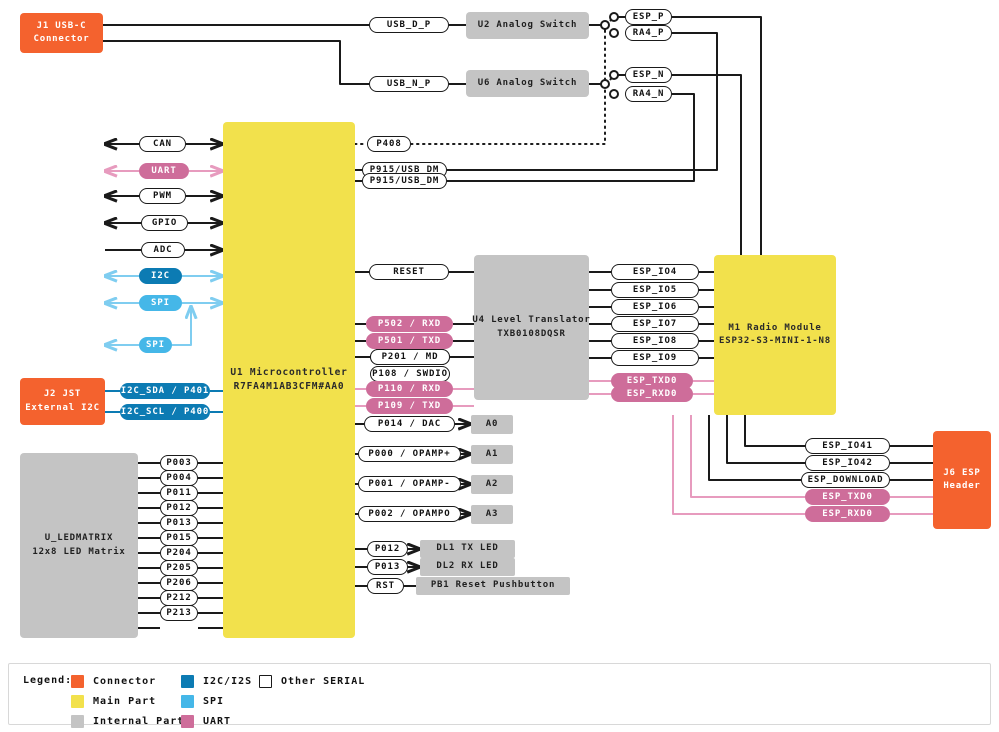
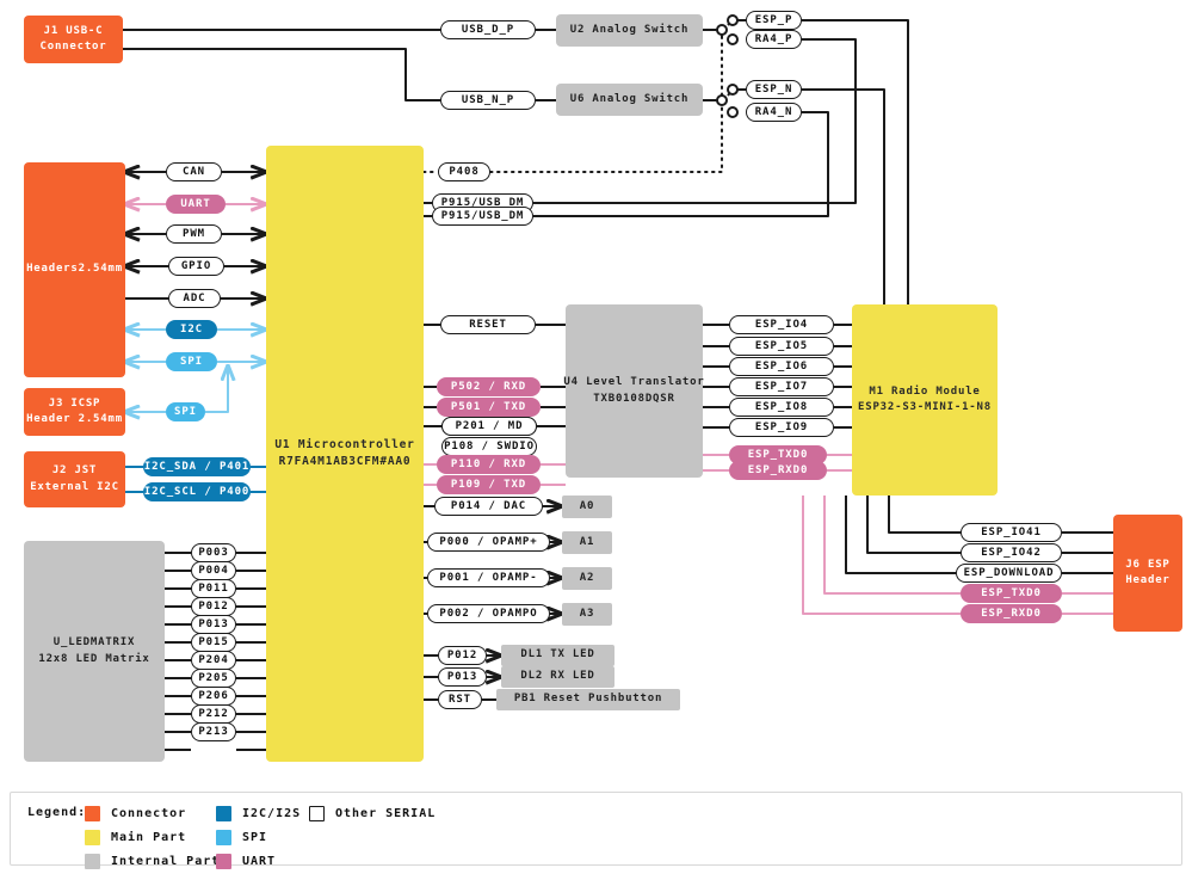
  J1 USB-C
  Connector
  U2 Analog Switch
  U6 Analog Switch
+ Headers2.54mm
+ J3 ICSP
+ Header 2.54mm
  J2 JST
  External I2C
  U_LEDMATRIX
  12x8 LED Matrix
  U1 Microcontroller
  R7FA4M1AB3CFM#AA0
  U4 Level Translator
  TXB0108DQSR
  M1 Radio Module
  ESP32-S3-MINI-1-N8
  J6 ESP
  Header
  A0
  A1
  A2
  A3
  DL1 TX LED
  DL2 RX LED
  PB1 Reset Pushbutton
  USB_D_P
  USB_N_P
  ESP_P
  RA4_P
  ESP_N
  RA4_N
  CAN
  UART
  PWM
  GPIO
  ADC
  I2C
  SPI
  SPI
  I2C_SDA / P401
  I2C_SCL / P400
  P408
  P915/USB_DM
  P915/USB_DM
  RESET
  P502 / RXD
  P501 / TXD
  P108 / SWDIO
  P201 / MD
  P110 / RXD
  P109 / TXD
  ESP_IO4
  ESP_IO5
  ESP_IO6
  ESP_IO7
  ESP_IO8
  ESP_IO9
  ESP_TXD0
  ESP_RXD0
  ESP_IO41
  ESP_IO42
  ESP_DOWNLOAD
  ESP_TXD0
  ESP_RXD0
  P014 / DAC
  P000 / OPAMP+
  P001 / OPAMP-
  P002 / OPAMPO
  P012
  P013
  RST
  P003
  P004
  P011
  P012
  P013
  P015
  P204
  P205
  P206
  P212
  P213
  Legend:
  Connector
  Main Part
  Internal Par
  I2C/I2S
  SPI
  UART
  Other SERIAL
